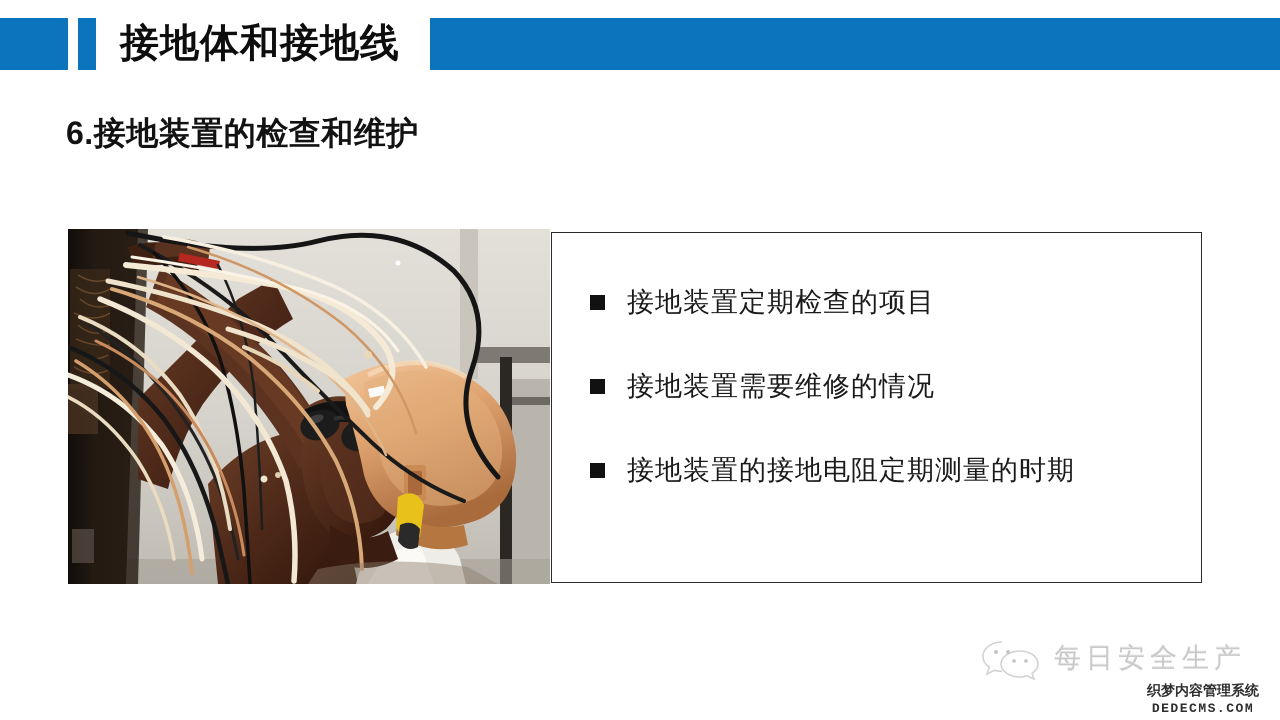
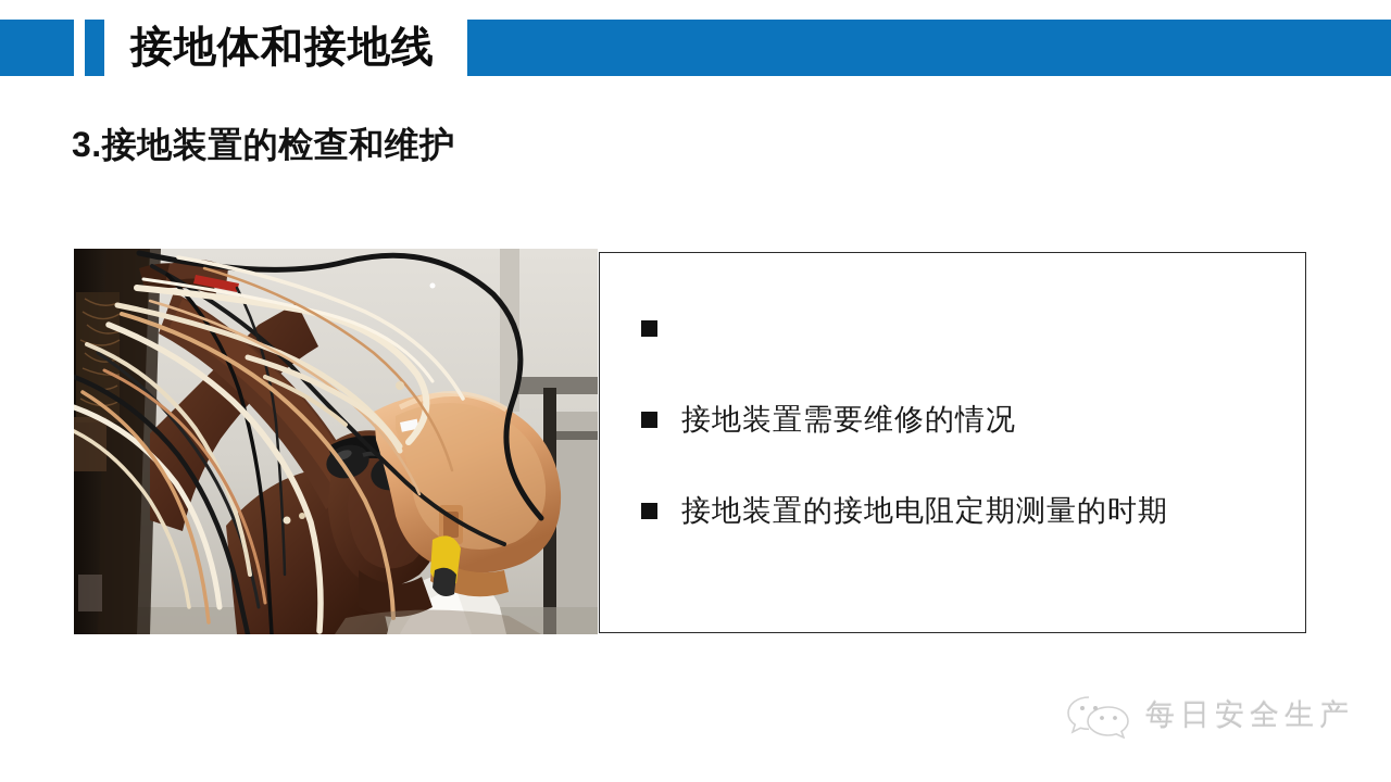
  接地体和接地线
- 6.接地装置的检查和维护
+ 3.接地装置的检查和维护
- 接地装置定期检查的项目
  接地装置需要维修的情况
  接地装置的接地电阻定期测量的时期
  每日安全生产
- 织梦内容管理系统
- DEDECMS.COM
